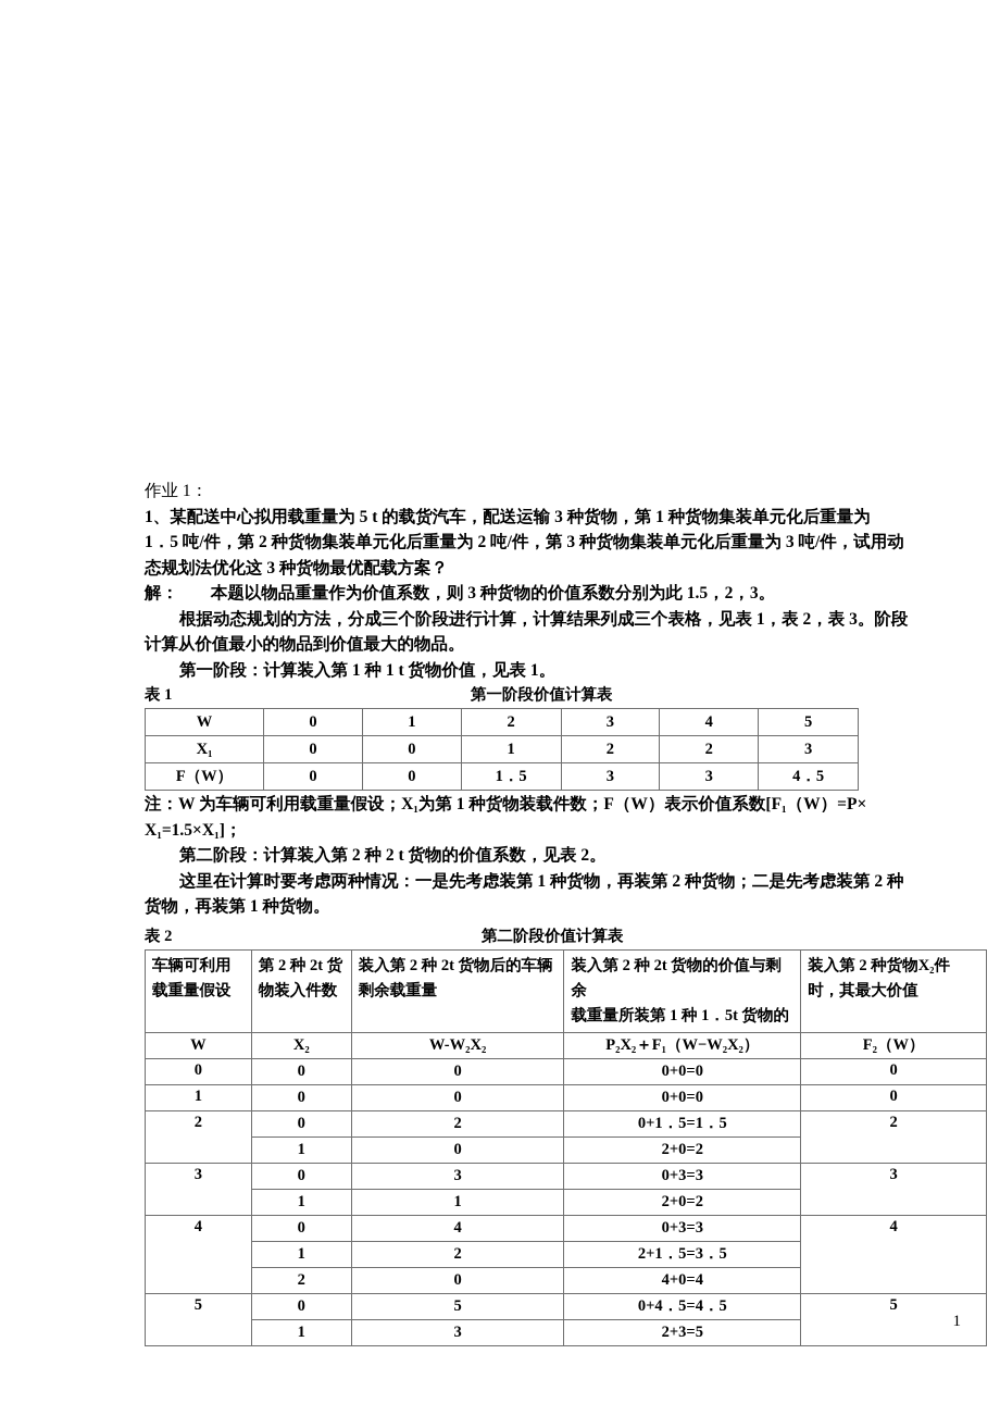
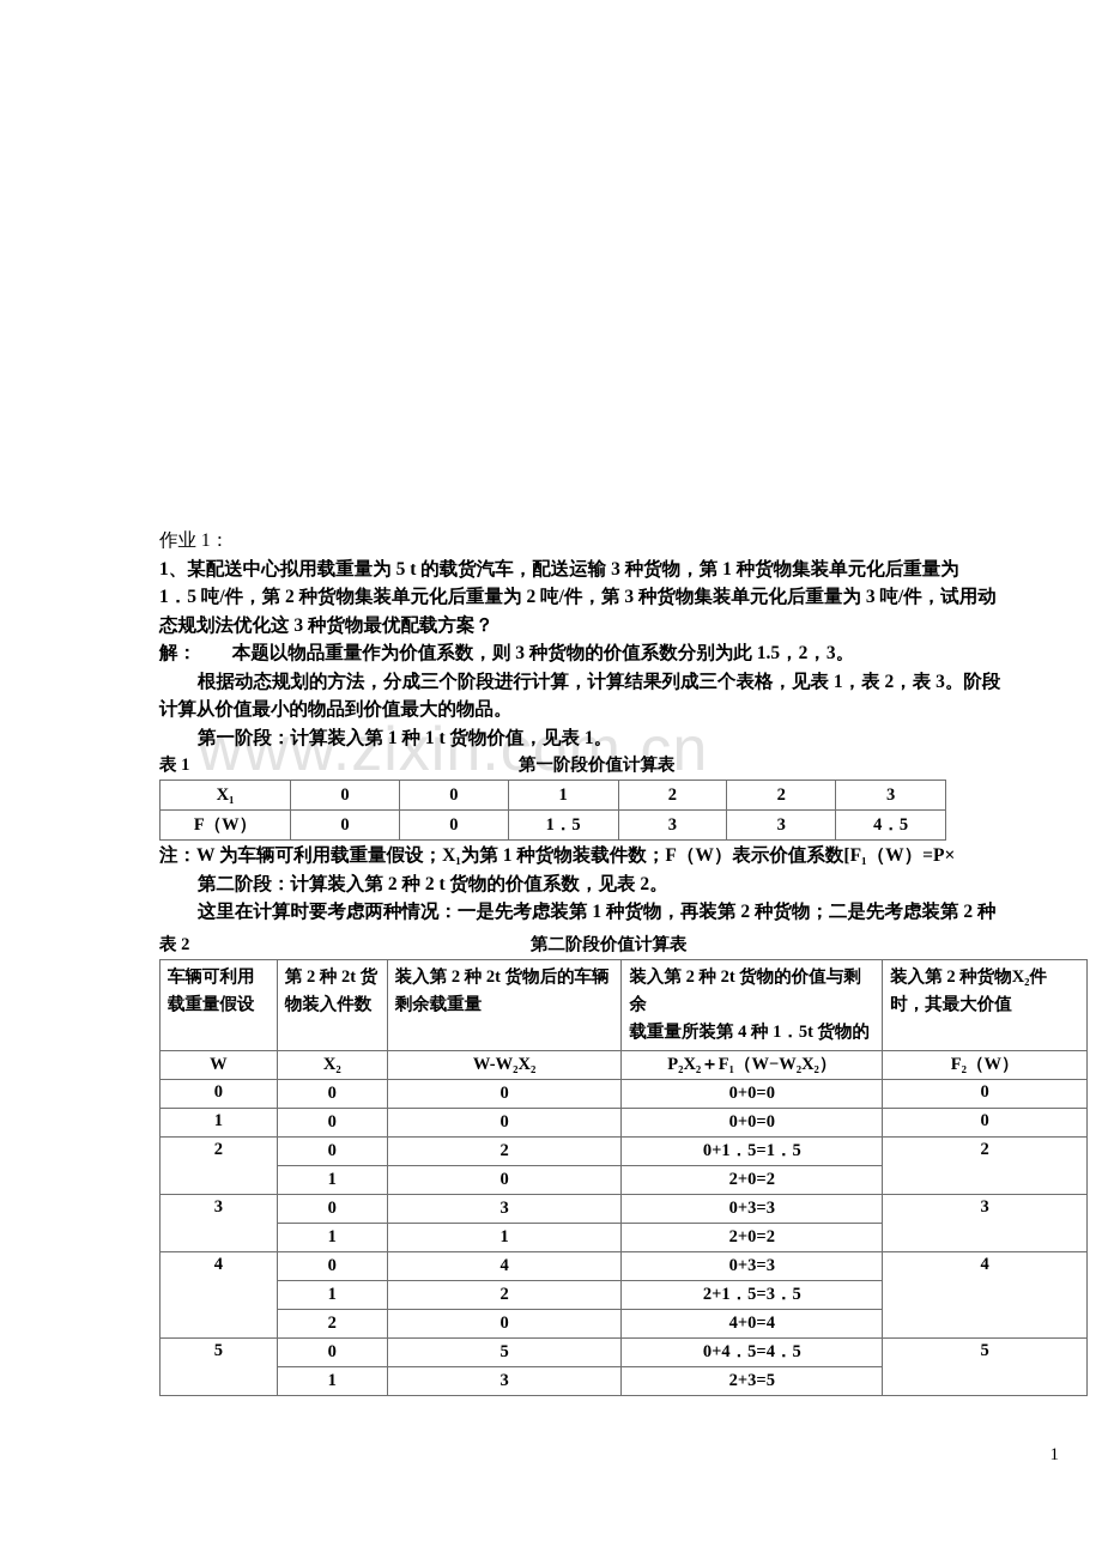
+ www.zixin.com.cn
  作业 1：
  1、某配送中心拟用载重量为 5 t 的载货汽车，配送运输 3 种货物，第 1 种货物集装单元化后重量为
  1．5 吨/件，第 2 种货物集装单元化后重量为 2 吨/件，第 3 种货物集装单元化后重量为 3 吨/件，试用动
  态规划法优化这 3 种货物最优配载方案？
  解： 本题以物品重量作为价值系数，则 3 种货物的价值系数分别为此 1.5，2，3。
  根据动态规划的方法，分成三个阶段进行计算，计算结果列成三个表格，见表 1，表 2，表 3。阶段
  计算从价值最小的物品到价值最大的物品。
  第一阶段：计算装入第 1 种 1 t 货物价值，见表 1。
  表 1
  第一阶段价值计算表
- W	0	1	2	3	4	5
  X₁	0	0	1	2	2	3
  F（W）	0	0	1．5	3	3	4．5
  注：W 为车辆可利用载重量假设；X₁为第 1 种货物装载件数；F（W）表示价值系数[F₁（W）=P×
- X₁=1.5×X₁]；
  第二阶段：计算装入第 2 种 2 t 货物的价值系数，见表 2。
  这里在计算时要考虑两种情况：一是先考虑装第 1 种货物，再装第 2 种货物；二是先考虑装第 2 种
- 货物，再装第 1 种货物。
  表 2
  第二阶段价值计算表
- 车辆可利用载重量假设	第 2 种 2t 货物装入件数	装入第 2 种 2t 货物后的车辆剩余载重量	装入第 2 种 2t 货物的价值与剩余载重量所装第 1 种 1．5t 货物的	装入第 2 种货物X₂件时，其最大价值
+ 车辆可利用载重量假设	第 2 种 2t 货物装入件数	装入第 2 种 2t 货物后的车辆剩余载重量	装入第 2 种 2t 货物的价值与剩余载重量所装第 4 种 1．5t 货物的	装入第 2 种货物X₂件时，其最大价值
  W	X₂	W-W₂X₂	P₂X₂＋F₁（W−W₂X₂）	F₂（W）
  0	0	0	0+0=0	0
  1	0	0	0+0=0	0
  2	0	2	0+1．5=1．5	2
  1	0	2+0=2
  3	0	3	0+3=3	3
  1	1	2+0=2
  4	0	4	0+3=3	4
  1	2	2+1．5=3．5
  2	0	4+0=4
  5	0	5	0+4．5=4．5	5
  1	3	2+3=5
  1
